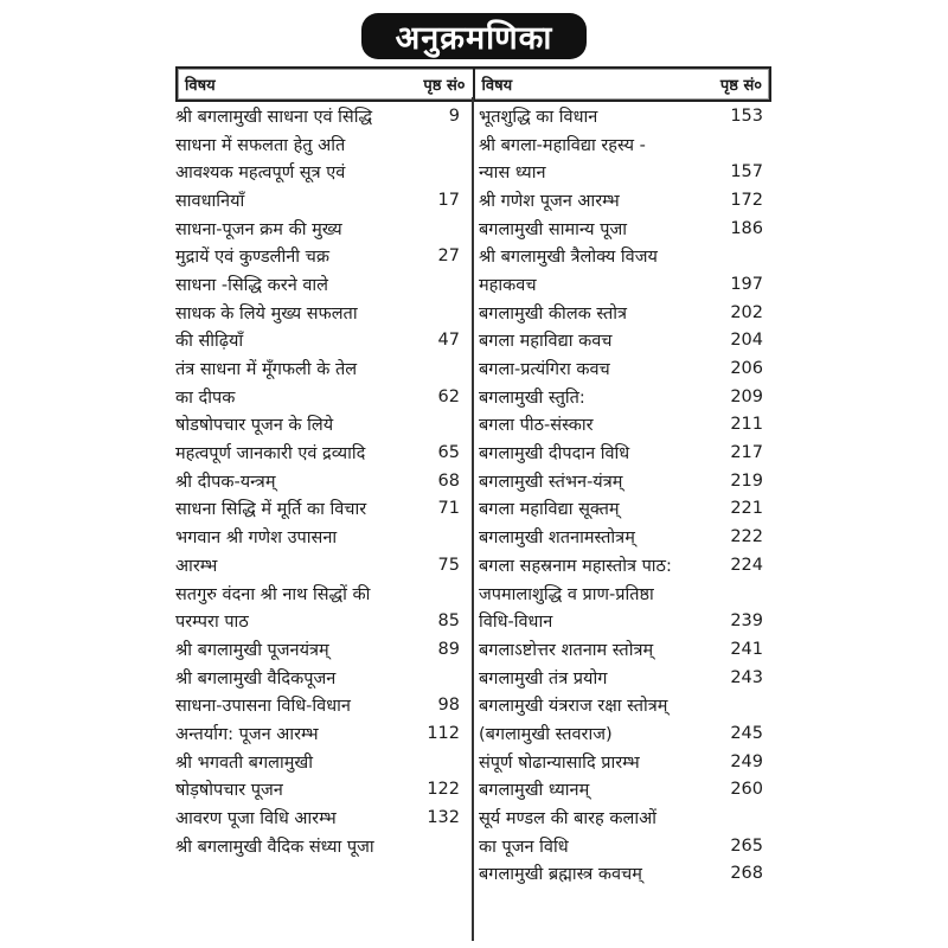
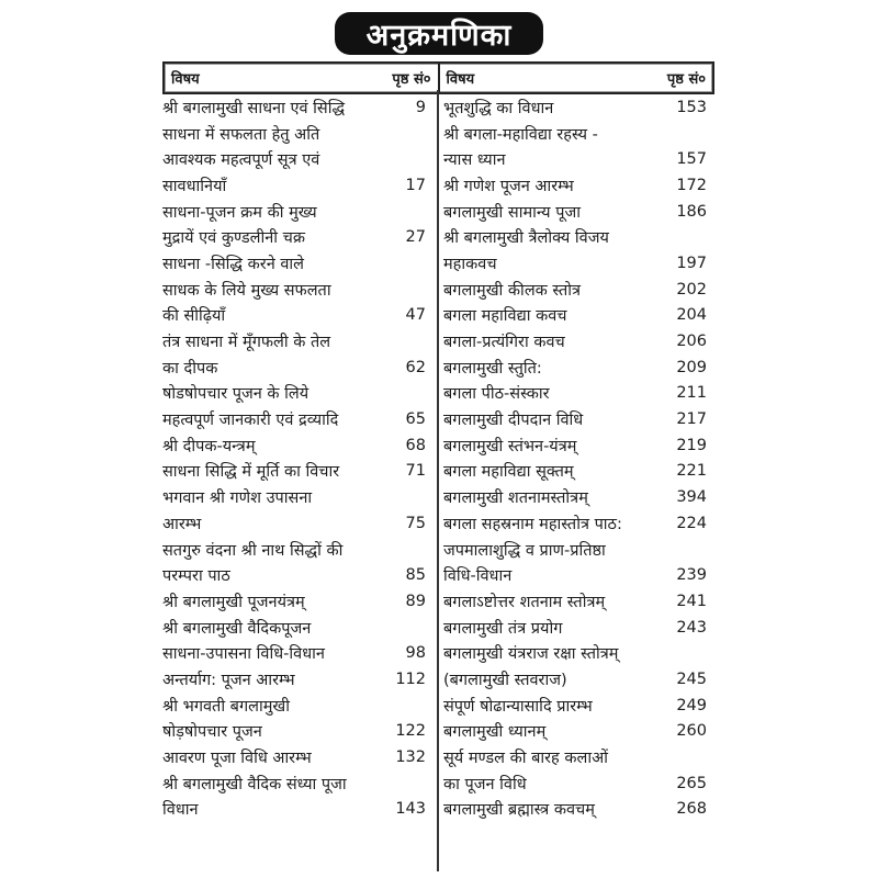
  अनुक्रमणिका
  विषय
  पृष्ठ सं०
  विषय
  पृष्ठ सं०
  श्री बगलामुखी साधना एवं सिद्धि
  9
  साधना में सफलता हेतु अति
  आवश्यक महत्वपूर्ण सूत्र एवं
  सावधानियाँ
  17
  साधना-पूजन क्रम की मुख्य
  मुद्रायें एवं कुण्डलीनी चक्र
  27
  साधना -सिद्धि करने वाले
  साधक के लिये मुख्य सफलता
  की सीढ़ियाँ
  47
  तंत्र साधना में मूँगफली के तेल
  का दीपक
  62
  षोडषोपचार पूजन के लिये
  महत्वपूर्ण जानकारी एवं द्रव्यादि
  65
  श्री दीपक-यन्त्रम्
  68
  साधना सिद्धि में मूर्ति का विचार
  71
  भगवान श्री गणेश उपासना
  आरम्भ
  75
  सतगुरु वंदना श्री नाथ सिद्धों की
  परम्परा पाठ
  85
  श्री बगलामुखी पूजनयंत्रम्
  89
  श्री बगलामुखी वैदिकपूजन
  साधना-उपासना विधि-विधान
  98
  अन्तर्याग: पूजन आरम्भ
  112
  श्री भगवती बगलामुखी
  षोड़षोपचार पूजन
  122
  आवरण पूजा विधि आरम्भ
  132
  श्री बगलामुखी वैदिक संध्या पूजा
+ विधान
+ 143
  भूतशुद्धि का विधान
  153
  श्री बगला-महाविद्या रहस्य -
  न्यास ध्यान
  157
  श्री गणेश पूजन आरम्भ
  172
  बगलामुखी सामान्य पूजा
  186
  श्री बगलामुखी त्रैलोक्य विजय
  महाकवच
  197
  बगलामुखी कीलक स्तोत्र
  202
  बगला महाविद्या कवच
  204
  बगला-प्रत्यंगिरा कवच
  206
  बगलामुखी स्तुति:
  209
  बगला पीठ-संस्कार
  211
  बगलामुखी दीपदान विधि
  217
  बगलामुखी स्तंभन-यंत्रम्
  219
  बगला महाविद्या सूक्तम्
  221
  बगलामुखी शतनामस्तोत्रम्
- 222
+ 394
  बगला सहस्रनाम महास्तोत्र पाठ:
  224
  जपमालाशुद्धि व प्राण-प्रतिष्ठा
  विधि-विधान
  239
  बगलाऽष्टोत्तर शतनाम स्तोत्रम्
  241
  बगलामुखी तंत्र प्रयोग
  243
  बगलामुखी यंत्रराज रक्षा स्तोत्रम्
  (बगलामुखी स्तवराज)
  245
  संपूर्ण षोढान्यासादि प्रारम्भ
  249
  बगलामुखी ध्यानम्
  260
  सूर्य मण्डल की बारह कलाओं
  का पूजन विधि
  265
  बगलामुखी ब्रह्मास्त्र कवचम्
  268
